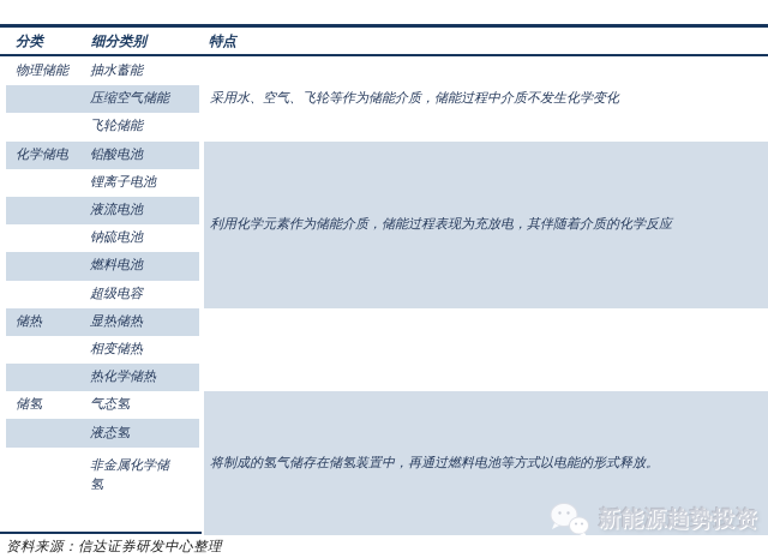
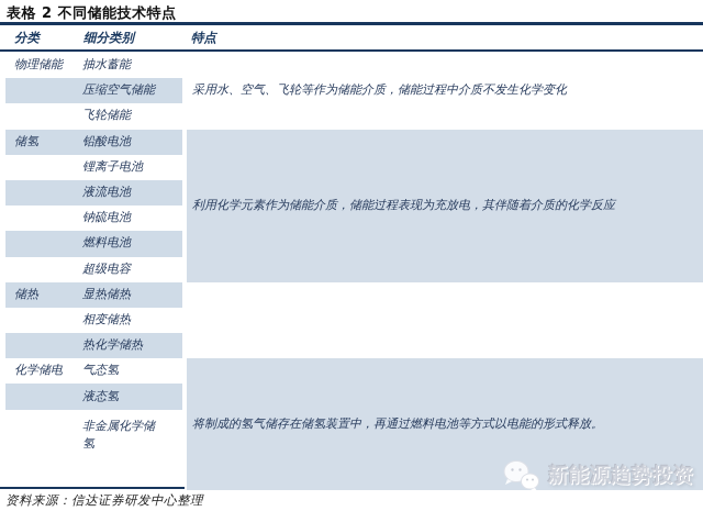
+ 表格 2 不同储能技术特点
  分类
  细分类别
  特点
  物理储能
  抽水蓄能
  压缩空气储能
  飞轮储能
- 化学储电
+ 储氢
  铅酸电池
  锂离子电池
  液流电池
  钠硫电池
  燃料电池
  超级电容
  储热
  显热储热
  相变储热
  热化学储热
- 储氢
+ 化学储电
  气态氢
  液态氢
  非金属化学储氢
  采用水、空气、飞轮等作为储能介质，储能过程中介质不发生化学变化
  利用化学元素作为储能介质，储能过程表现为充放电，其伴随着介质的化学反应
  将制成的氢气储存在储氢装置中，再通过燃料电池等方式以电能的形式释放。
  资料来源：信达证券研发中心整理
  新能源趋势投资
